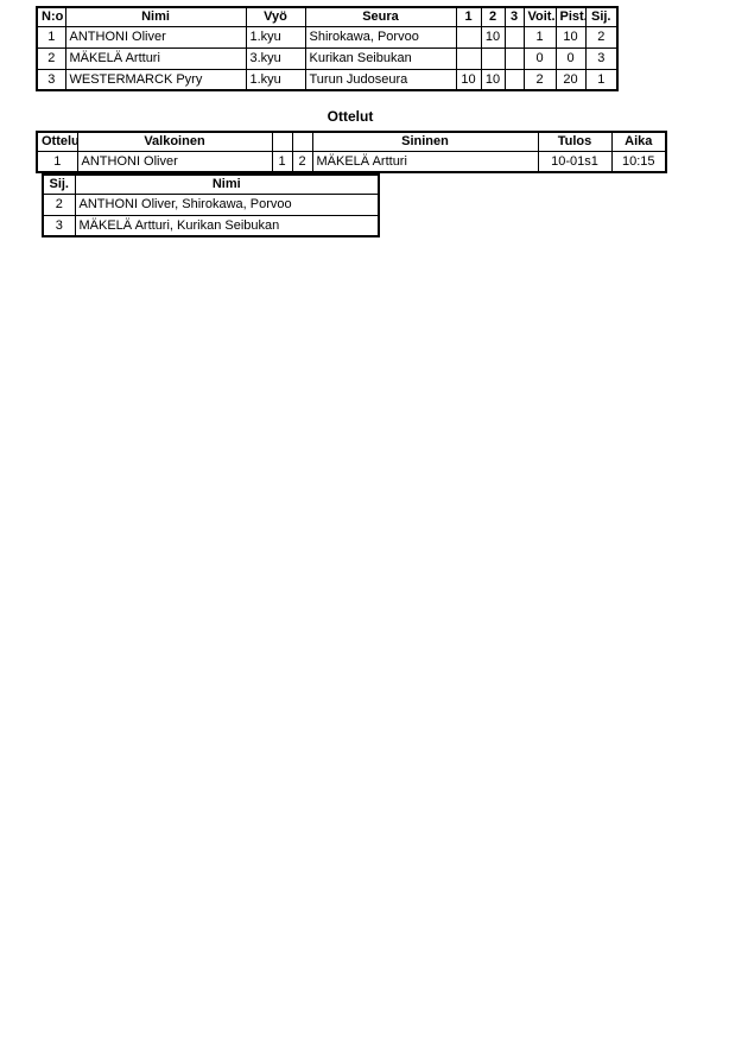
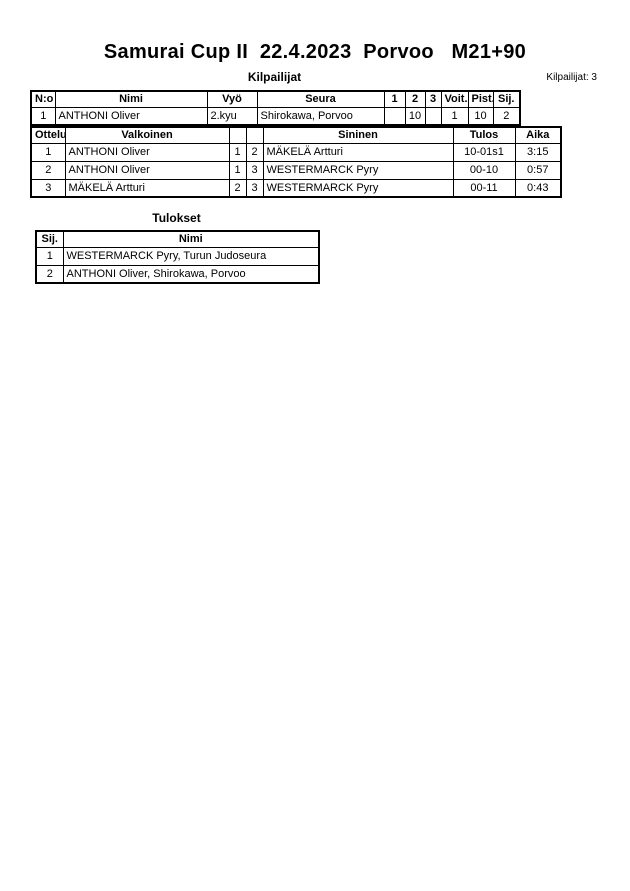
+ Samurai Cup II 22.4.2023 Porvoo M21+90
+ Kilpailijat
+ Kilpailijat: 3
  N:o	Nimi	Vyö	Seura	1	2	3	Voit.	Pist	Sij.
- 1	ANTHONI Oliver	1.kyu	Shirokawa, Porvoo		10		1	10	2
+ 1	ANTHONI Oliver	2.kyu	Shirokawa, Porvoo		10		1	10	2
- 2	MÄKELÄ Artturi	3.kyu	Kurikan Seibukan				0	0	3
- 3	WESTERMARCK Pyry	1.kyu	Turun Judoseura	10	10		2	20	1
- Ottelut
  Ottelu	Valkoinen			Sininen	Tulos	Aika
- 1	ANTHONI Oliver	1	2	MÄKELÄ Artturi	10-01s1	10:15
+ 1	ANTHONI Oliver	1	2	MÄKELÄ Artturi	10-01s1	3:15
+ 2	ANTHONI Oliver	1	3	WESTERMARCK Pyry	00-10	0:57
+ 3	MÄKELÄ Artturi	2	3	WESTERMARCK Pyry	00-11	0:43
+ Tulokset
  Sij.	Nimi
+ 1	WESTERMARCK Pyry, Turun Judoseura
  2	ANTHONI Oliver, Shirokawa, Porvoo
- 3	MÄKELÄ Artturi, Kurikan Seibukan
